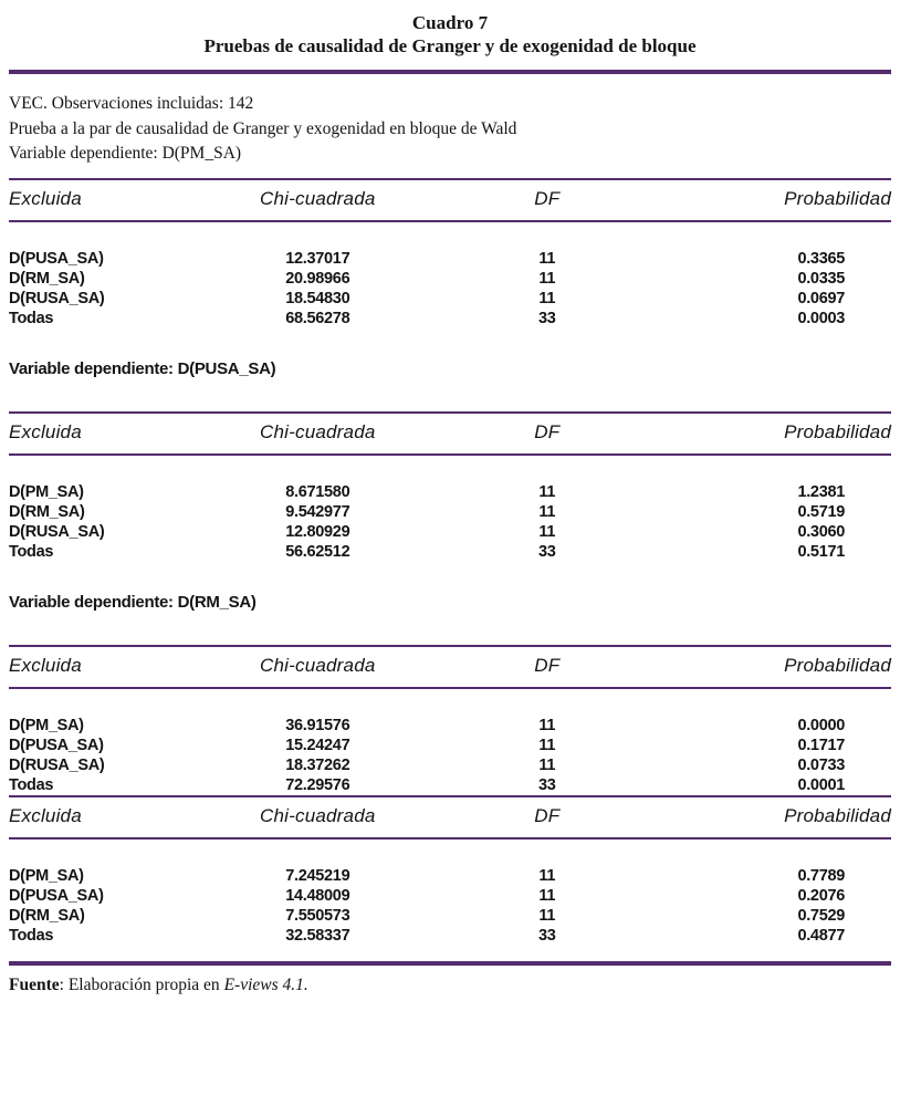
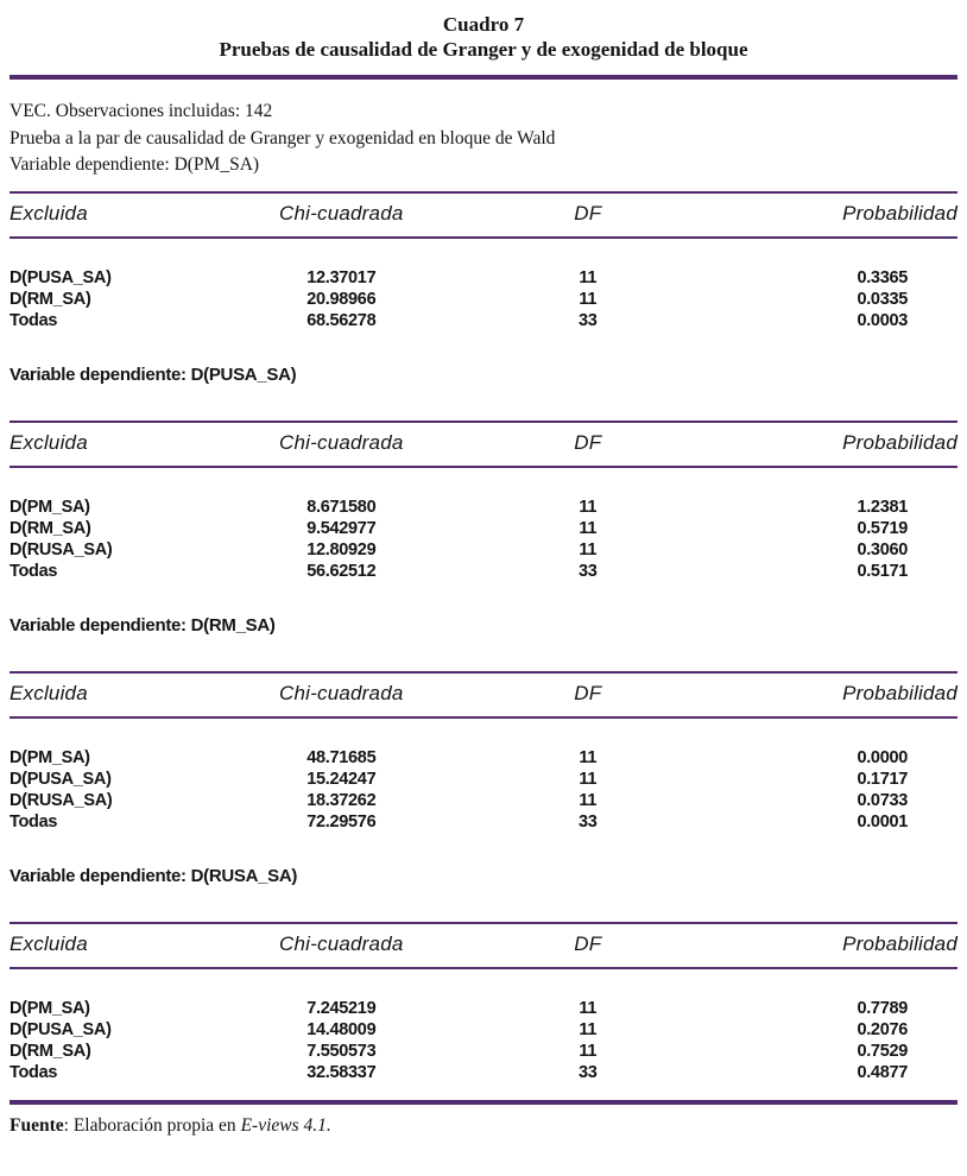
  Cuadro 7
  Pruebas de causalidad de Granger y de exogenidad de bloque
  VEC. Observaciones incluidas: 142
  Prueba a la par de causalidad de Granger y exogenidad en bloque de Wald
  Variable dependiente: D(PM_SA)
  Excluida	Chi-cuadrada	DF	Probabilidad
  D(PUSA_SA)	12.37017	11	0.3365
  D(RM_SA)	20.98966	11	0.0335
- D(RUSA_SA)	18.54830	11	0.0697
  Todas	68.56278	33	0.0003
  Variable dependiente: D(PUSA_SA)
  Excluida	Chi-cuadrada	DF	Probabilidad
  D(PM_SA)	8.671580	11	1.2381
  D(RM_SA)	9.542977	11	0.5719
  D(RUSA_SA)	12.80929	11	0.3060
  Todas	56.62512	33	0.5171
  Variable dependiente: D(RM_SA)
  Excluida	Chi-cuadrada	DF	Probabilidad
- D(PM_SA)	36.91576	11	0.0000
+ D(PM_SA)	48.71685	11	0.0000
  D(PUSA_SA)	15.24247	11	0.1717
  D(RUSA_SA)	18.37262	11	0.0733
  Todas	72.29576	33	0.0001
+ Variable dependiente: D(RUSA_SA)
  Excluida	Chi-cuadrada	DF	Probabilidad
  D(PM_SA)	7.245219	11	0.7789
  D(PUSA_SA)	14.48009	11	0.2076
  D(RM_SA)	7.550573	11	0.7529
  Todas	32.58337	33	0.4877
  Fuente: Elaboración propia en E-views 4.1.
